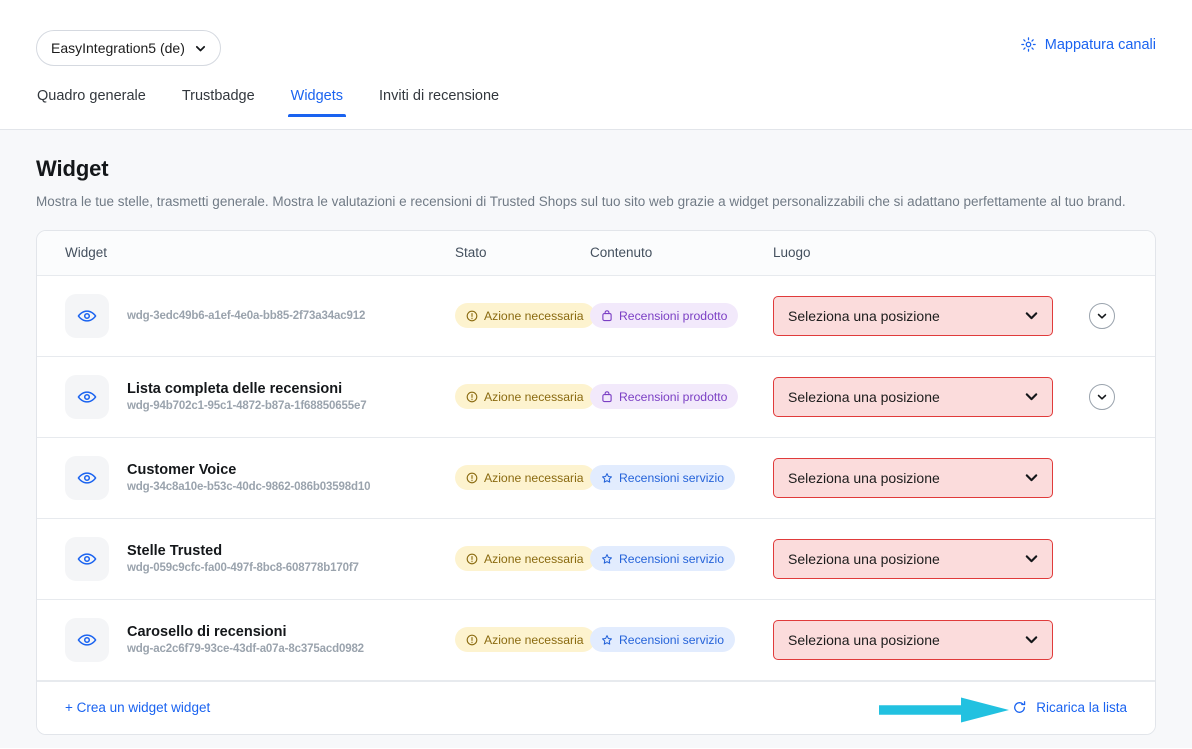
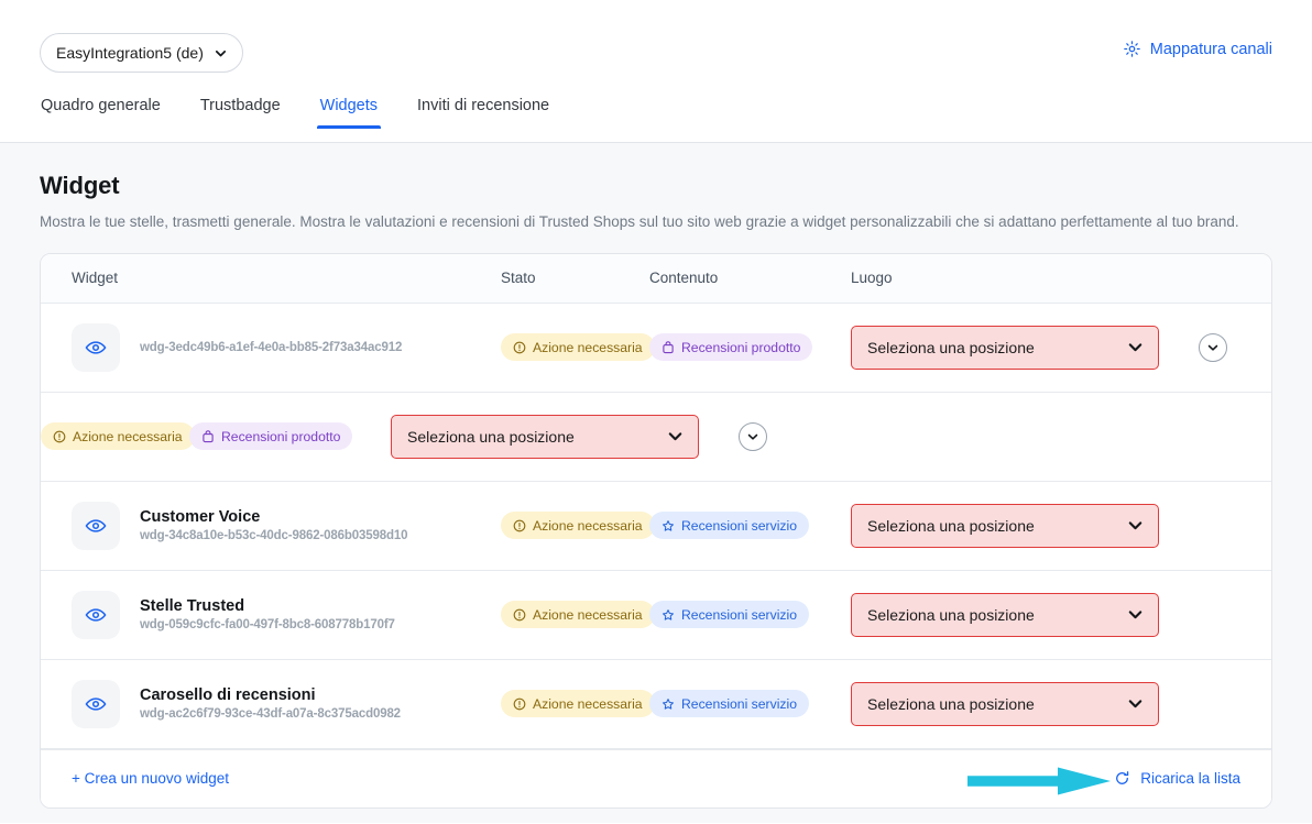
  EasyIntegration5 (de)
  Mappatura canali
  Quadro generale
  Trustbadge
  Widgets
  Inviti di recensione
  Widget
  Mostra le tue stelle, trasmetti generale. Mostra le valutazioni e recensioni di Trusted Shops sul tuo sito web grazie a widget personalizzabili che si adattano perfettamente al tuo brand.
  Widget
  Stato
  Contenuto
  Luogo
  wdg-3edc49b6-a1ef-4e0a-bb85-2f73a34ac912
  Azione necessaria
  Recensioni prodotto
  Seleziona una posizione
- Lista completa delle recensioni
- wdg-94b702c1-95c1-4872-b87a-1f68850655e7
  Azione necessaria
  Recensioni prodotto
  Seleziona una posizione
  Customer Voice
  wdg-34c8a10e-b53c-40dc-9862-086b03598d10
  Azione necessaria
  Recensioni servizio
  Seleziona una posizione
  Stelle Trusted
  wdg-059c9cfc-fa00-497f-8bc8-608778b170f7
  Azione necessaria
  Recensioni servizio
  Seleziona una posizione
  Carosello di recensioni
  wdg-ac2c6f79-93ce-43df-a07a-8c375acd0982
  Azione necessaria
  Recensioni servizio
  Seleziona una posizione
- + Crea un widget widget
+ + Crea un nuovo widget
  Ricarica la lista
